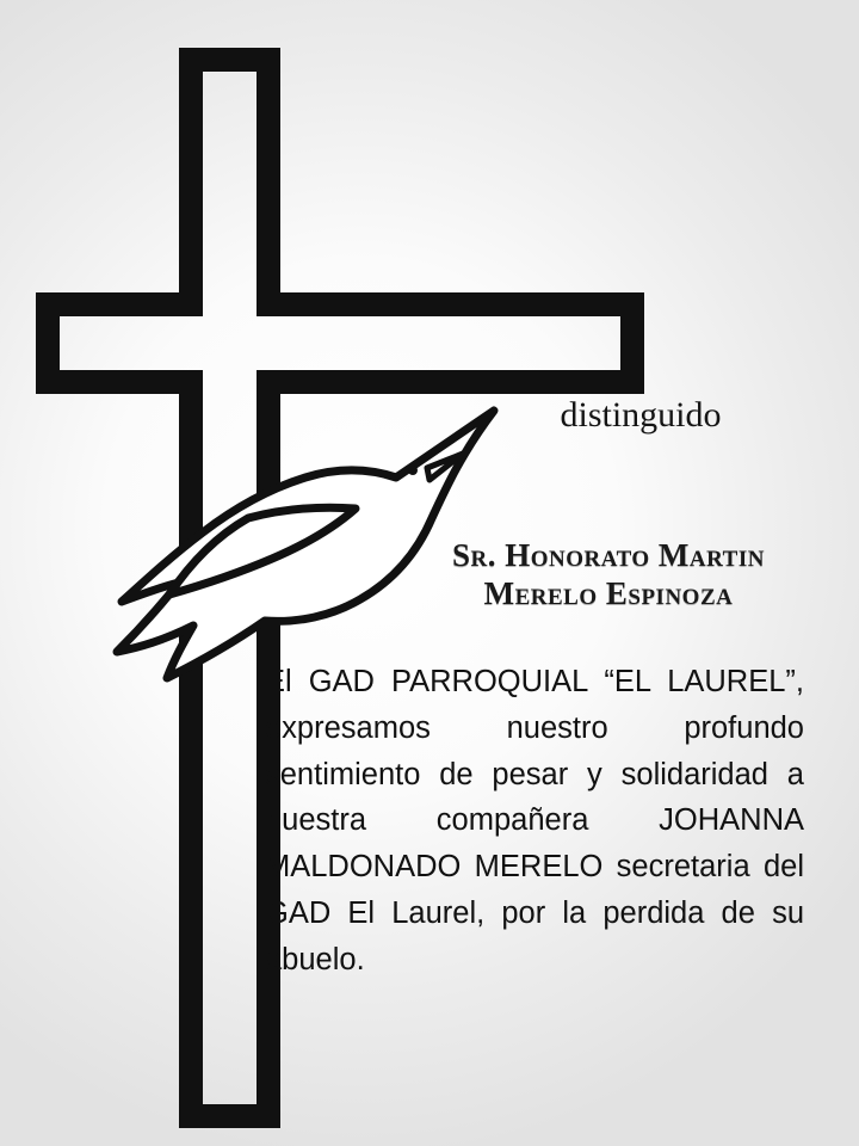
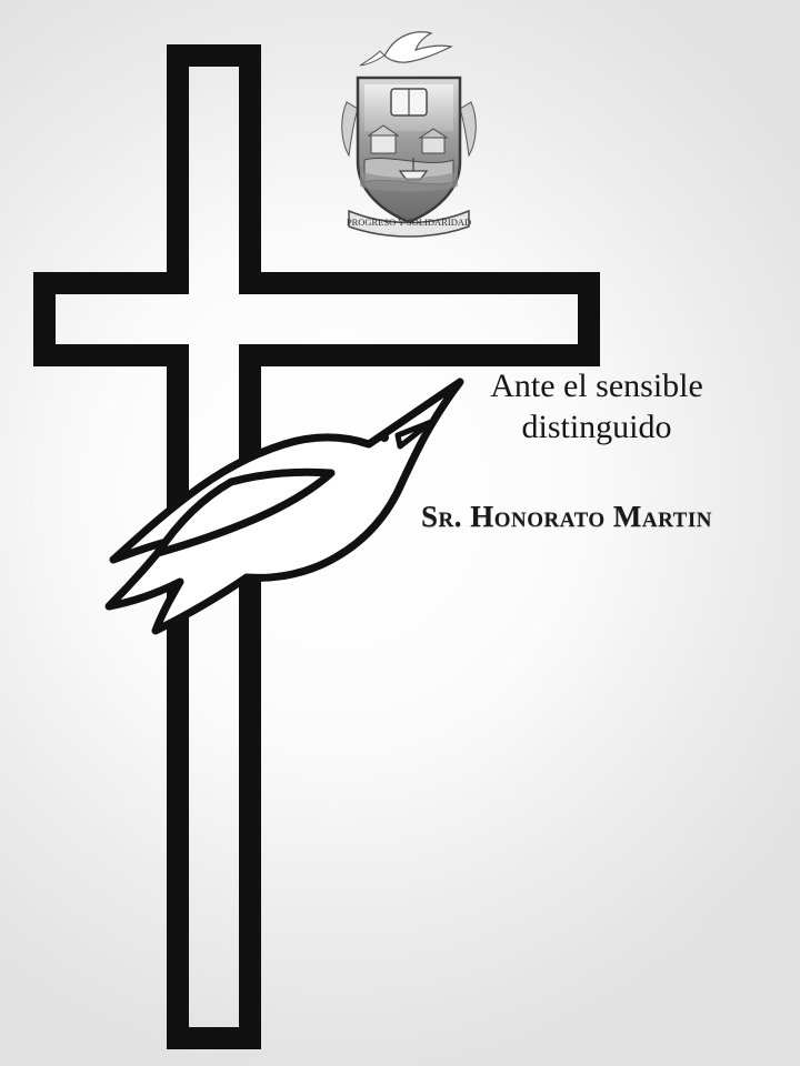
+ PROGRESO Y SOLIDARIDAD
+ Ante el sensible
  distinguido
  Sr. Honorato Martin
- Merelo Espinoza
- El GAD PARROQUIAL “EL LAUREL”, expresamos nuestro profundo sentimiento de pesar y solidaridad a nuestra compañera JOHANNA MALDONADO MERELO secretaria del GAD El Laurel, por la perdida de su abuelo.
